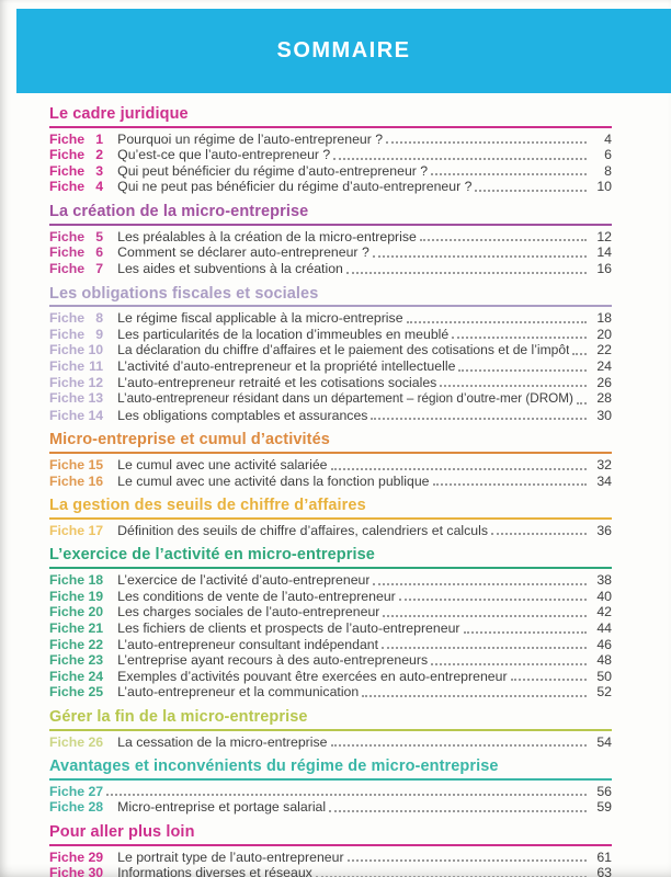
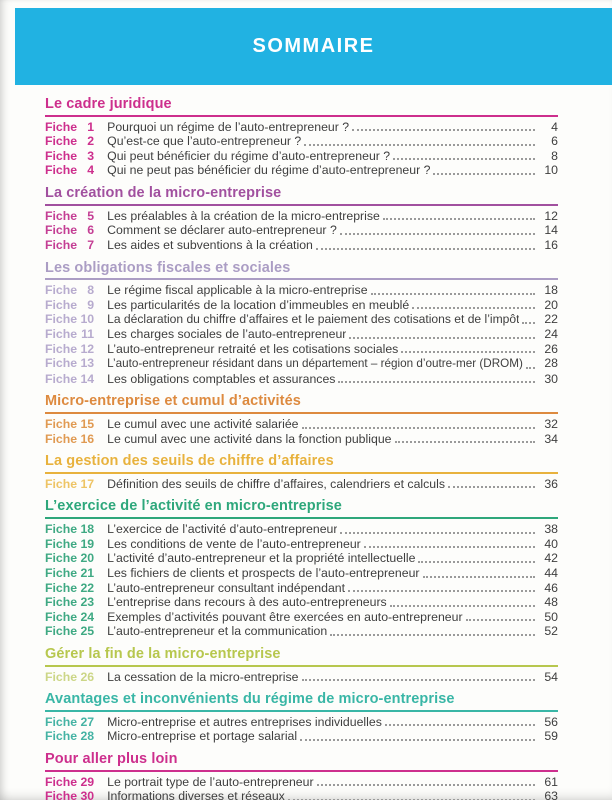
  SOMMAIRE
  Le cadre juridique
  Fiche
  1
  Pourquoi un régime de l’auto-entrepreneur ?
  4
  Fiche
  2
  Qu’est-ce que l’auto-entrepreneur ?
  6
  Fiche
  3
  Qui peut bénéficier du régime d’auto-entrepreneur ?
  8
  Fiche
  4
  Qui ne peut pas bénéficier du régime d’auto-entrepreneur ?
  10
  La création de la micro-entreprise
  Fiche
  5
  Les préalables à la création de la micro-entreprise
  12
  Fiche
  6
  Comment se déclarer auto-entrepreneur ?
  14
  Fiche
  7
  Les aides et subventions à la création
  16
  Les obligations fiscales et sociales
  Fiche
  8
  Le régime fiscal applicable à la micro-entreprise
  18
  Fiche
  9
  Les particularités de la location d’immeubles en meublé
  20
  Fiche
  10
  La déclaration du chiffre d’affaires et le paiement des cotisations et de l’impôt
  22
  Fiche
  11
- L’activité d’auto-entrepreneur et la propriété intellectuelle
+ Les charges sociales de l’auto-entrepreneur
  24
  Fiche
  12
  L’auto-entrepreneur retraité et les cotisations sociales
  26
  Fiche
  13
  L’auto-entrepreneur résidant dans un département – région d’outre-mer (DROM)
  28
  Fiche
  14
  Les obligations comptables et assurances
  30
  Micro-entreprise et cumul d’activités
  Fiche
  15
  Le cumul avec une activité salariée
  32
  Fiche
  16
  Le cumul avec une activité dans la fonction publique
  34
  La gestion des seuils de chiffre d’affaires
  Fiche
  17
  Définition des seuils de chiffre d’affaires, calendriers et calculs
  36
  L’exercice de l’activité en micro-entreprise
  Fiche
  18
  L’exercice de l’activité d’auto-entrepreneur
  38
  Fiche
  19
  Les conditions de vente de l’auto-entrepreneur
  40
  Fiche
  20
- Les charges sociales de l’auto-entrepreneur
+ L’activité d’auto-entrepreneur et la propriété intellectuelle
  42
  Fiche
  21
  Les fichiers de clients et prospects de l’auto-entrepreneur
  44
  Fiche
  22
  L’auto-entrepreneur consultant indépendant
  46
  Fiche
  23
- L’entreprise ayant recours à des auto-entrepreneurs
+ L’entreprise dans recours à des auto-entrepreneurs
  48
  Fiche
  24
  Exemples d’activités pouvant être exercées en auto-entrepreneur
  50
  Fiche
  25
  L’auto-entrepreneur et la communication
  52
  Gérer la fin de la micro-entreprise
  Fiche
  26
  La cessation de la micro-entreprise
  54
  Avantages et inconvénients du régime de micro-entreprise
  Fiche
  27
+ Micro-entreprise et autres entreprises individuelles
  56
  Fiche
  28
  Micro-entreprise et portage salarial
  59
  Pour aller plus loin
  Fiche
  29
  Le portrait type de l’auto-entrepreneur
  61
  Fiche
  30
  Informations diverses et réseaux
  63
